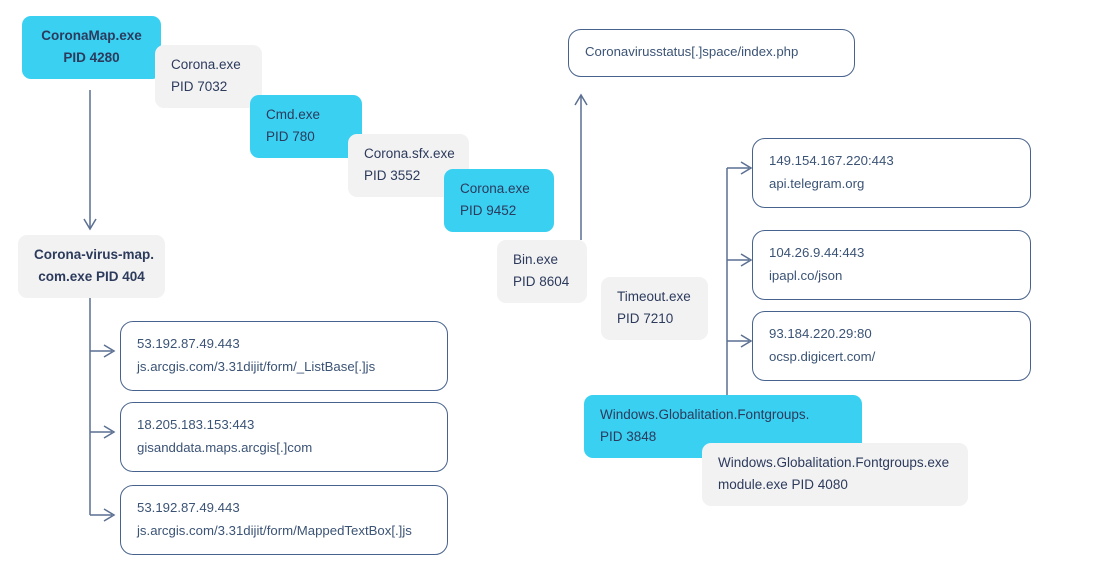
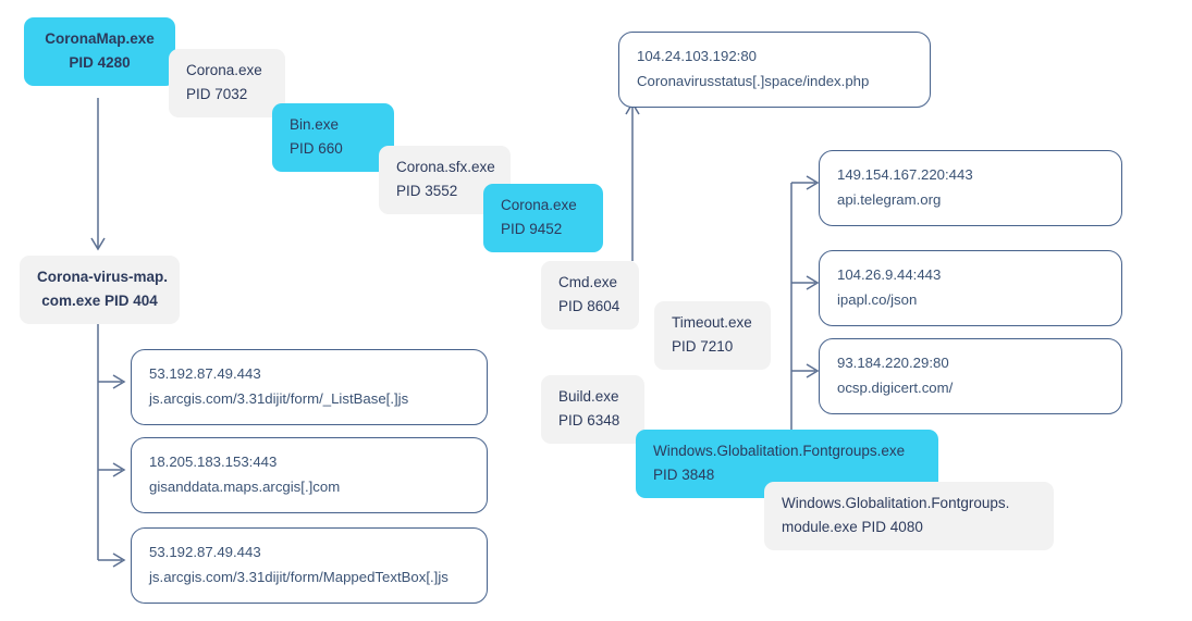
  CoronaMap.exe
  PID 4280
  Corona.exe
  PID 7032
- Cmd.exe
+ Bin.exe
- PID 780
+ PID 660
  Corona.sfx.exe
  PID 3552
  Corona.exe
  PID 9452
  Corona-virus-map.
  com.exe PID 404
- Bin.exe
+ Cmd.exe
  PID 8604
  Timeout.exe
  PID 7210
+ Build.exe
+ PID 6348
- Windows.Globalitation.Fontgroups.
+ Windows.Globalitation.Fontgroups.exe
  PID 3848
- Windows.Globalitation.Fontgroups.exe
+ Windows.Globalitation.Fontgroups.
  module.exe PID 4080
+ 104.24.103.192:80
  Coronavirusstatus[.]space/index.php
  149.154.167.220:443
  api.telegram.org
  104.26.9.44:443
  ipapl.co/json
  93.184.220.29:80
  ocsp.digicert.com/
  53.192.87.49.443
  js.arcgis.com/3.31dijit/form/_ListBase[.]js
  18.205.183.153:443
  gisanddata.maps.arcgis[.]com
  53.192.87.49.443
  js.arcgis.com/3.31dijit/form/MappedTextBox[.]js
